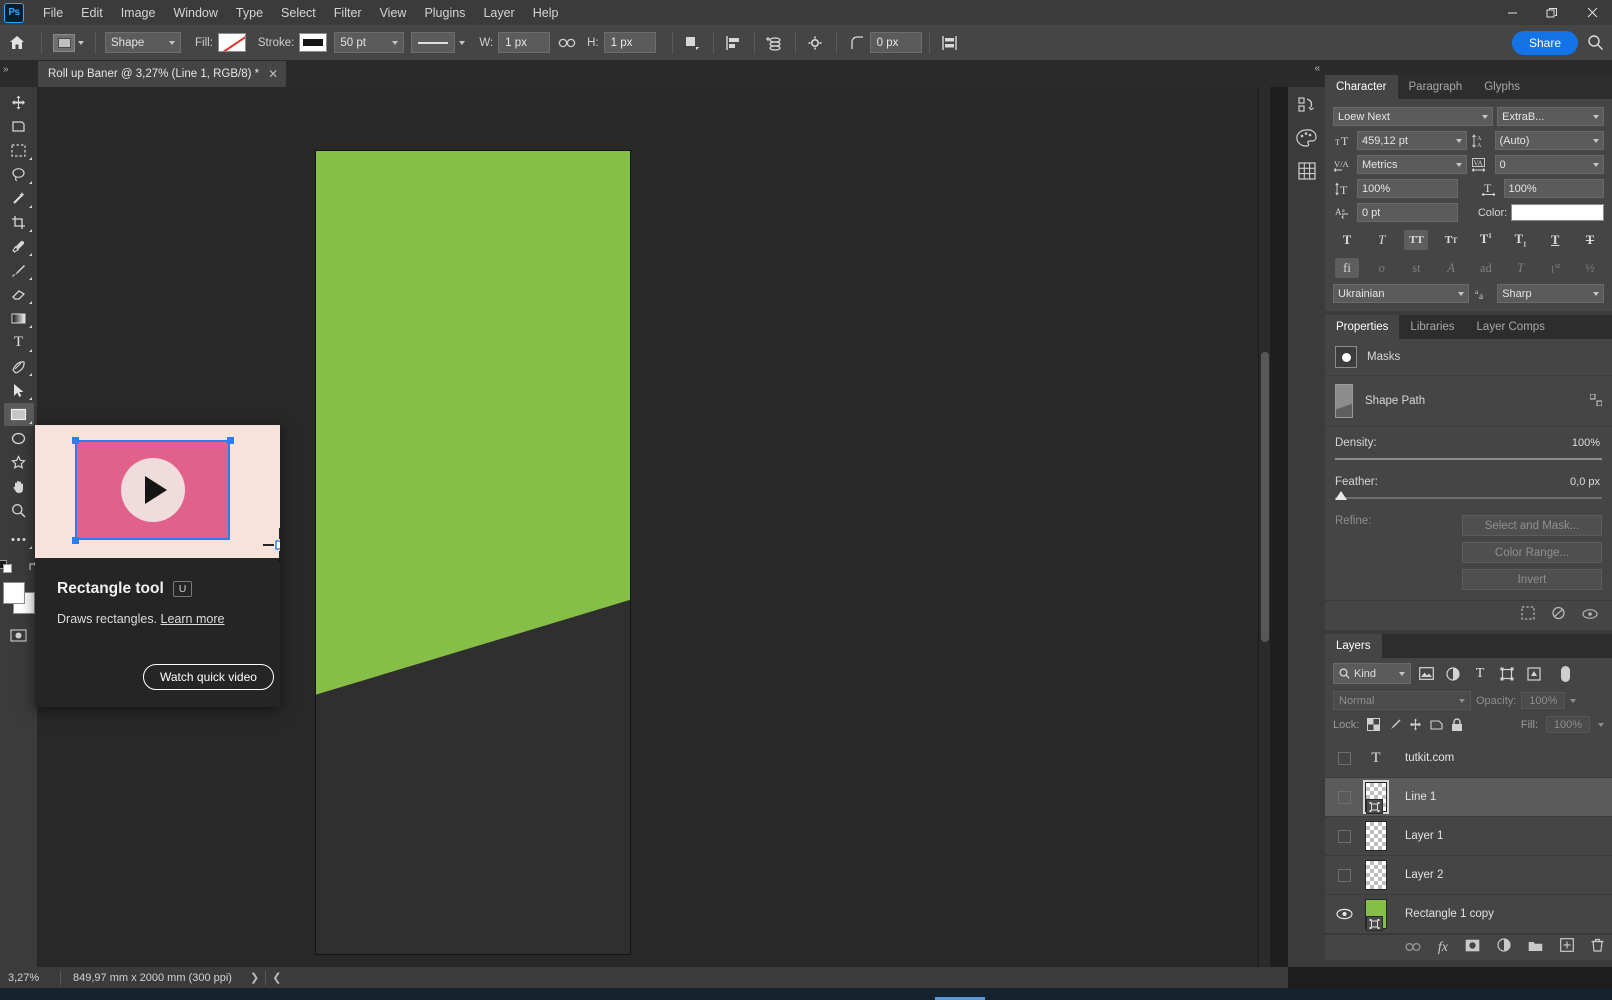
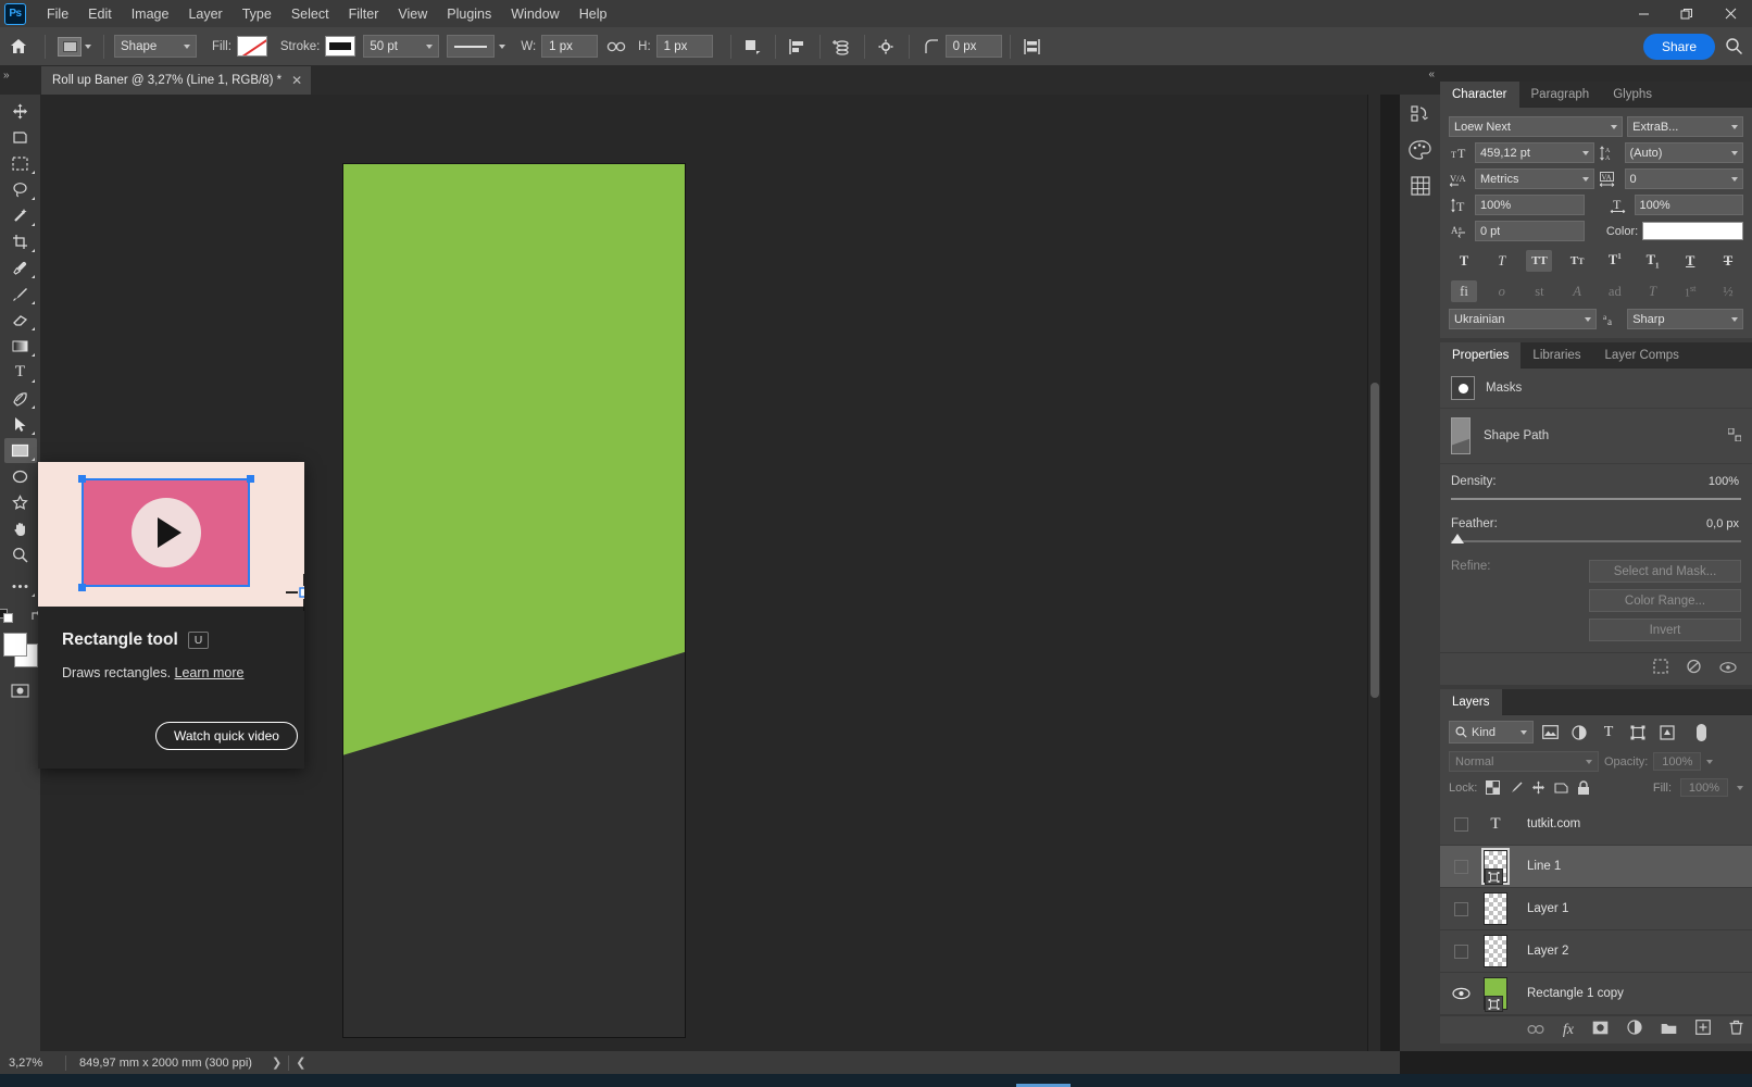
  Ps
  File
  Edit
  Image
- Window
+ Layer
  Type
  Select
  Filter
  View
  Plugins
- Layer
+ Window
  Help
  Shape
  Fill:
  Stroke:
  50 pt
  W:
  1 px
  H:
  1 px
  0 px
  Share
  »
  Roll up Baner @ 3,27% (Line 1, RGB/8) *
  ✕
  T
  3,27%
  849,97 mm x 2000 mm (300 ppi)
  ❯
  ❮
  Rectangle tool
  U
  Draws rectangles. Learn more
  Watch quick video
  «
  Character
  Paragraph
  Glyphs
  Loew Next
  ExtraB...
  T
  T
  459,12 pt
  (Auto)
  V/A
  Metrics
  VA
  0
  T
  100%
  T
  100%
  A
  0 pt
  Color:
  T
  T
  TT
  TT
  T1
  T1
  T
  T
  fi
  o
  st
  A
  ad
  T
  1st
  ½
  Ukrainian
  a
  a
  Sharp
  Properties
  Libraries
  Layer Comps
  Masks
  Shape Path
  Density:
  100%
  Feather:
  0,0 px
  Refine:
  Select and Mask...
  Color Range...
  Invert
  Layers
  Kind
  T
  Normal
  Opacity:
  100%
  Lock:
  Fill:
  100%
  T
  tutkit.com
  Line 1
  Layer 1
  Layer 2
  Rectangle 1 copy
  fx
